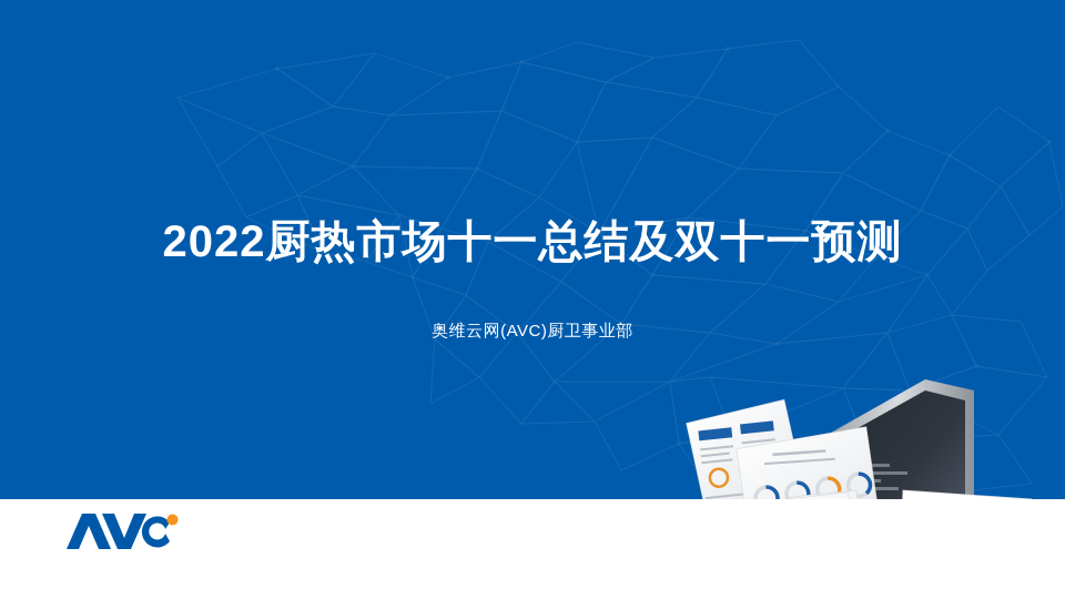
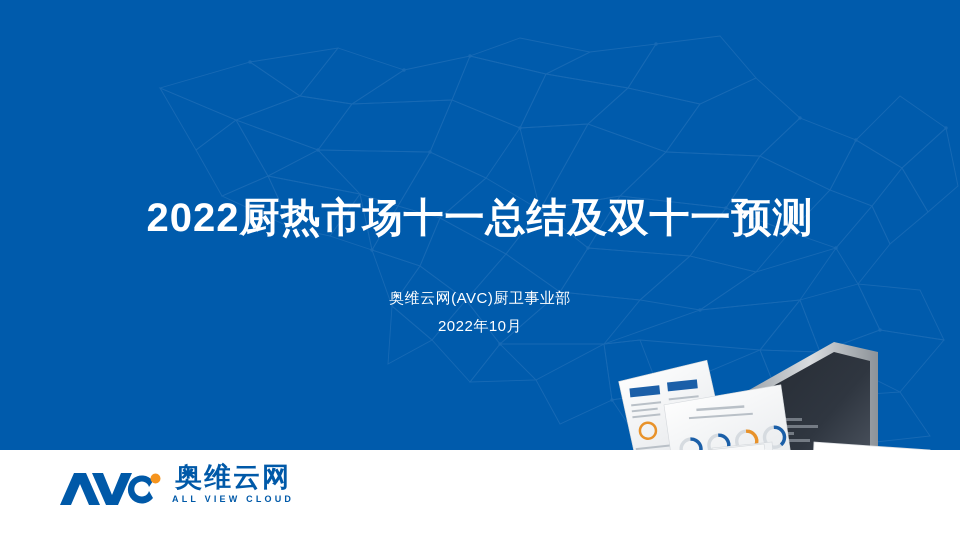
  2022厨热市场十一总结及双十一预测
  奥维云网(AVC)厨卫事业部
+ 2022年10月
+ 奥维云网
+ ALL VIEW CLOUD
